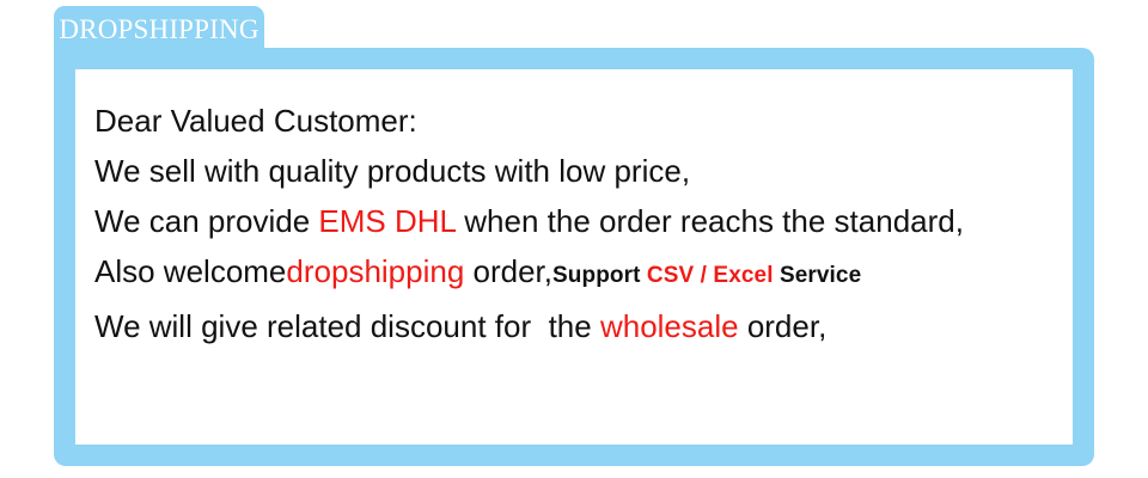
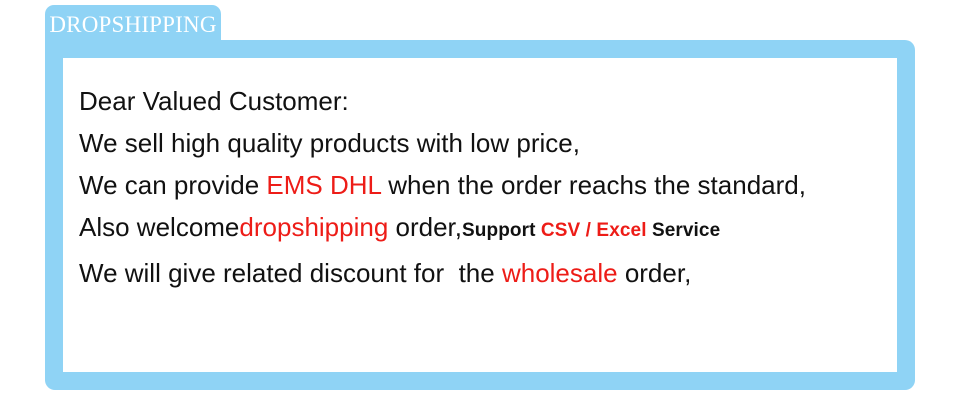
  DROPSHIPPING
  Dear Valued Customer:
- We sell with quality products with low price,
+ We sell high quality products with low price,
  We can provide EMS DHL when the order reachs the standard,
  Also welcomedropshipping order,Support CSV / Excel Service
  We will give related discount for the wholesale order,
